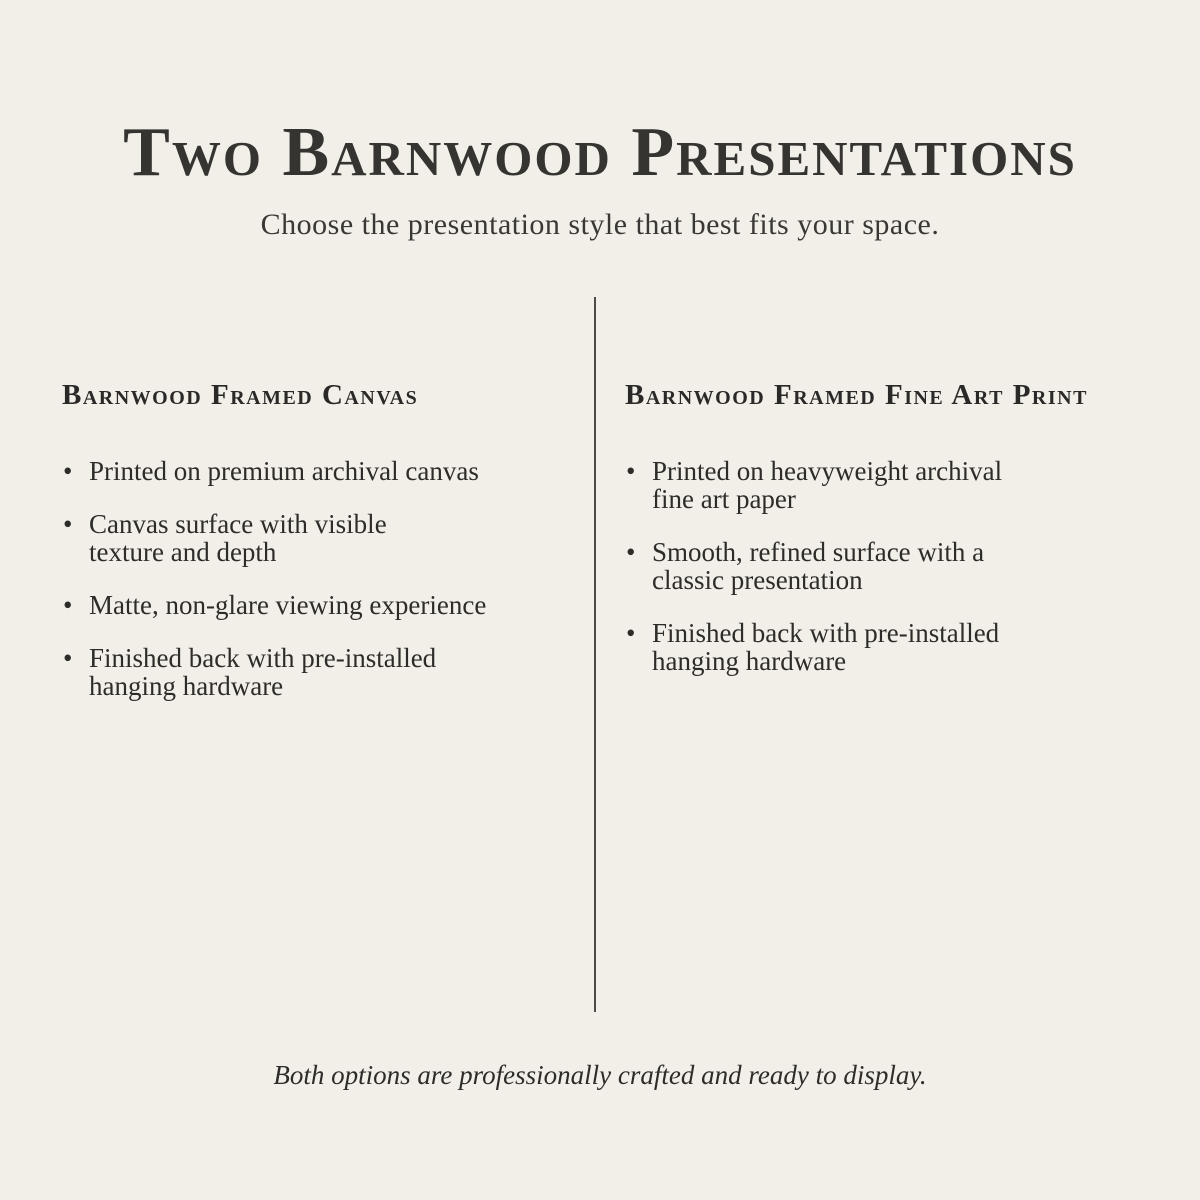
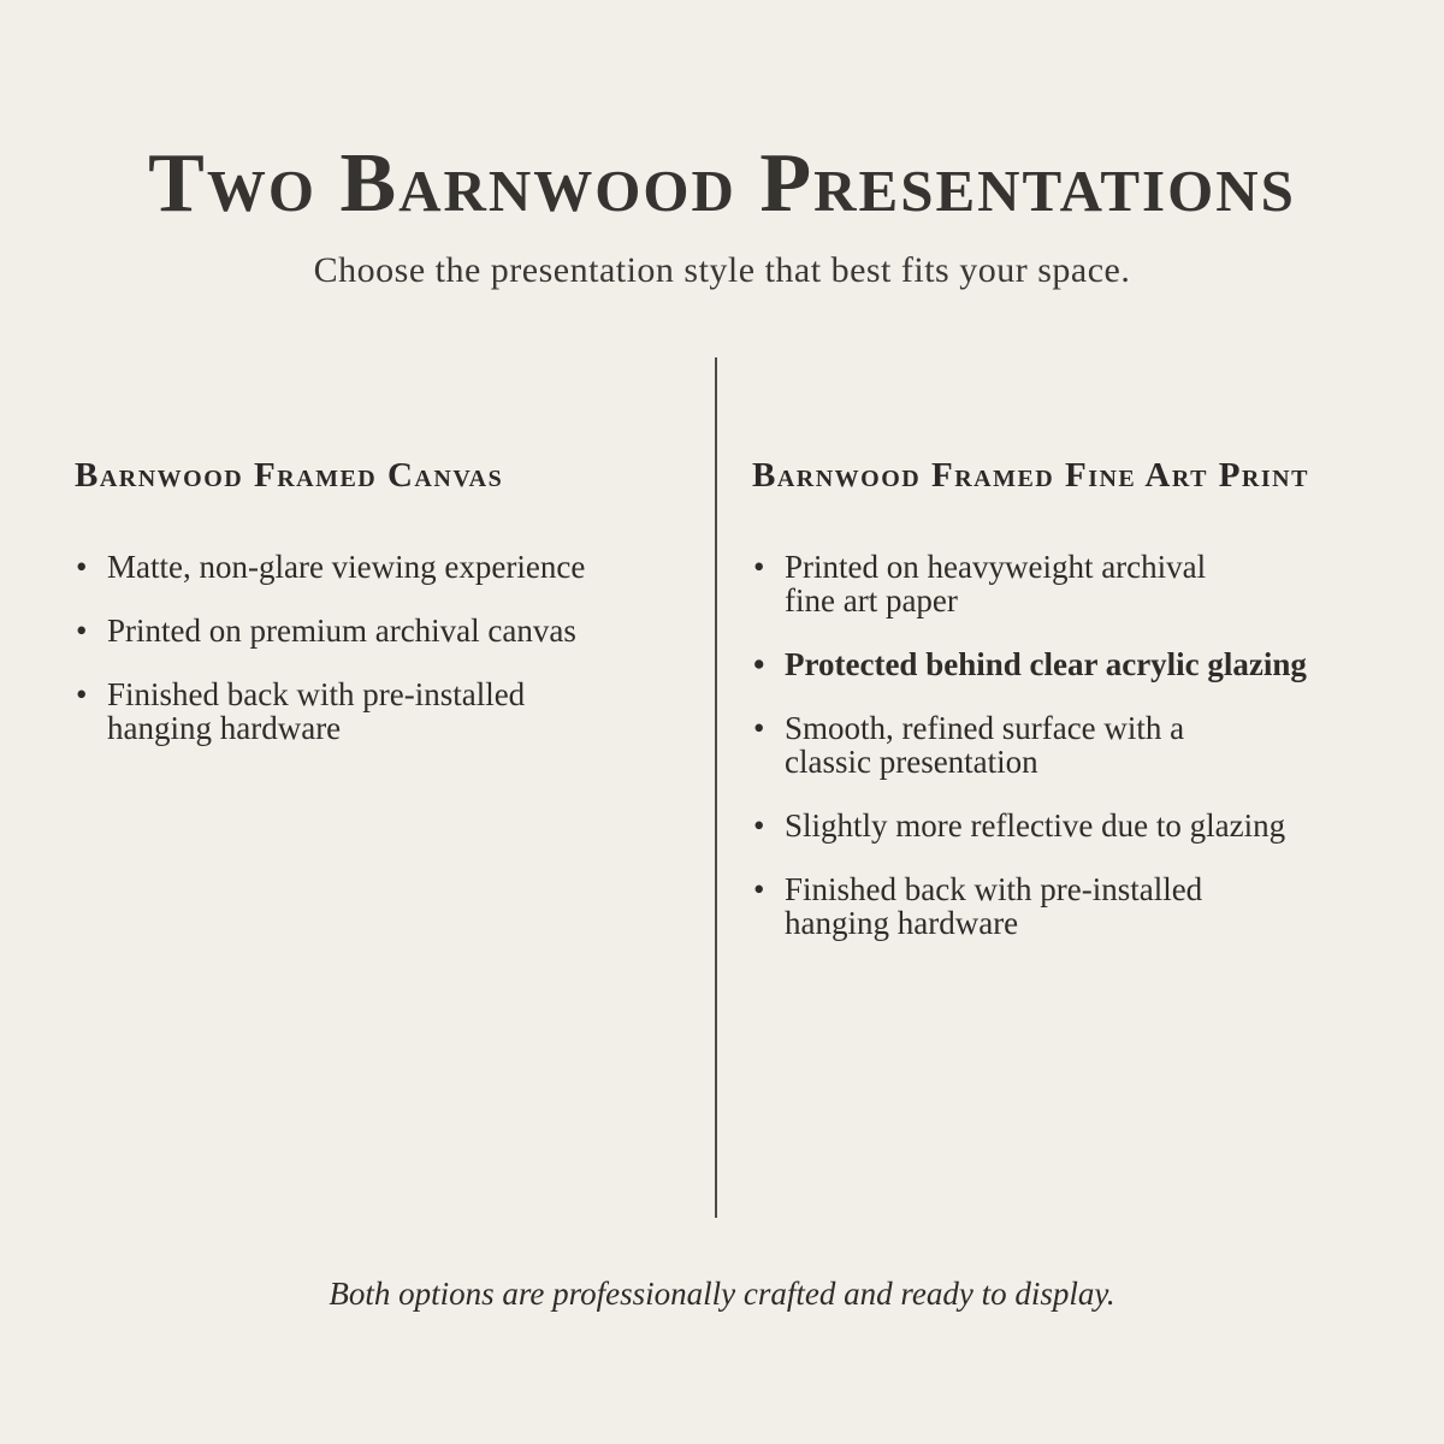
  Two Barnwood Presentations
  Choose the presentation style that best fits your space.
  Barnwood Framed Canvas
- Printed on premium archival canvas
+ Matte, non-glare viewing experience
- Canvas surface with visible
- texture and depth
- Matte, non-glare viewing experience
+ Printed on premium archival canvas
  Finished back with pre-installed
  hanging hardware
  Barnwood Framed Fine Art Print
  Printed on heavyweight archival
  fine art paper
+ Protected behind clear acrylic glazing
  Smooth, refined surface with a
  classic presentation
+ Slightly more reflective due to glazing
  Finished back with pre-installed
  hanging hardware
  Both options are professionally crafted and ready to display.
